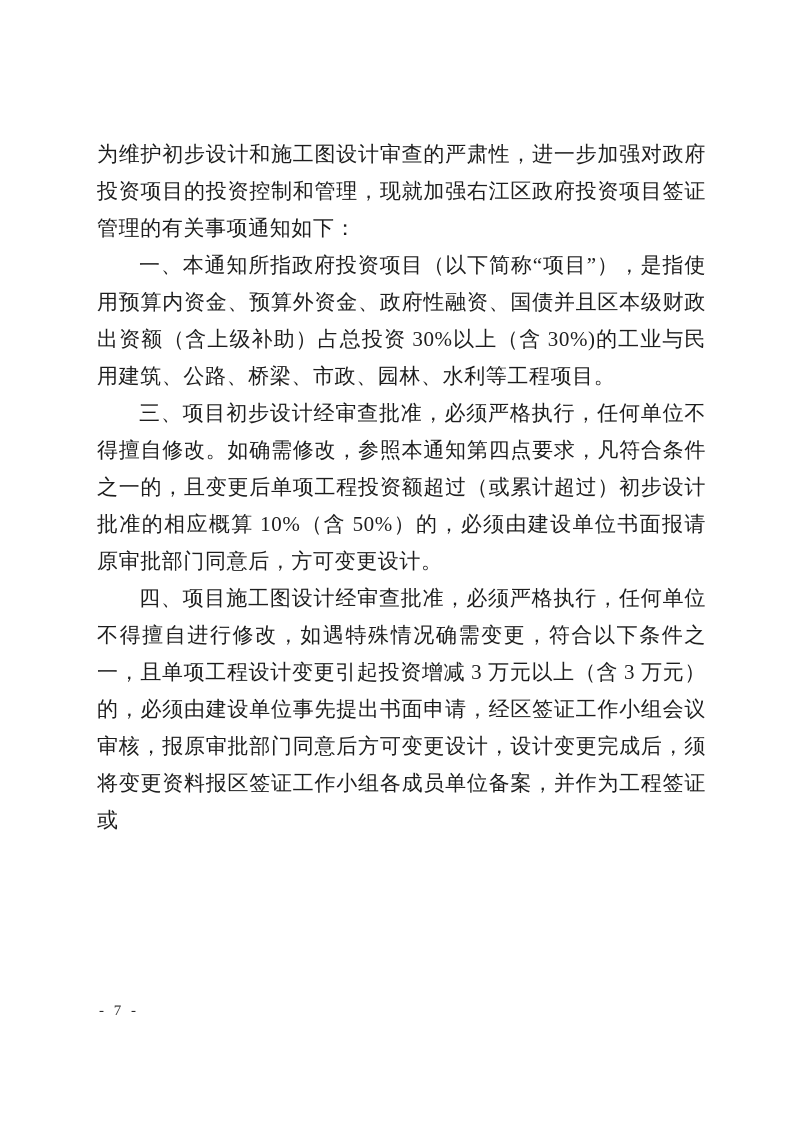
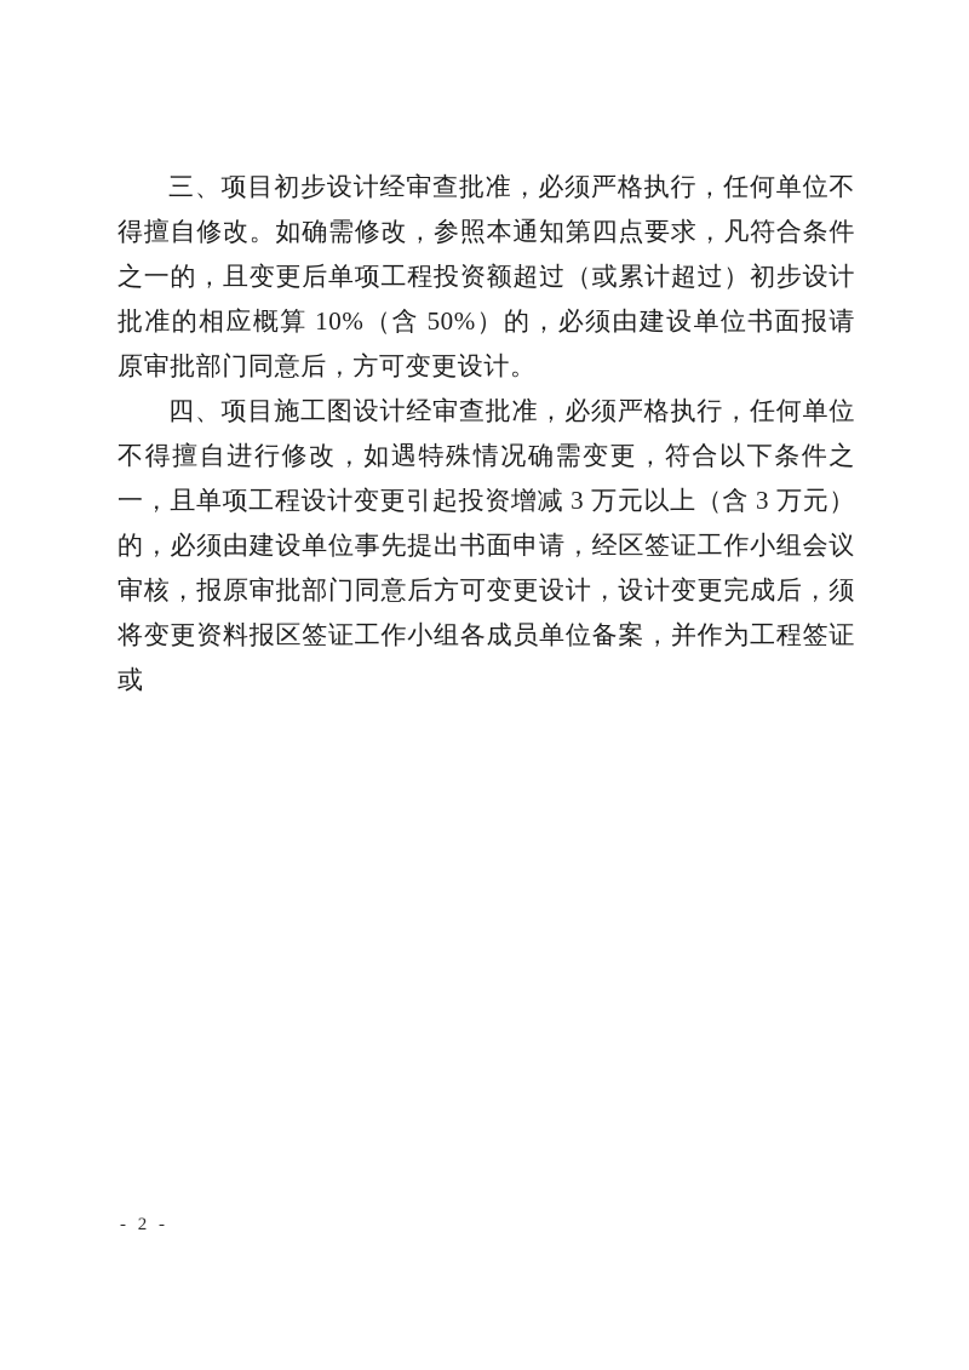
- 为维护初步设计和施工图设计审查的严肃性，进一步加强对政府投资项目的投资控制和管理，现就加强右江区政府投资项目签证管理的有关事项通知如下：
- 一、本通知所指政府投资项目（以下简称“项目”），是指使用预算内资金、预算外资金、政府性融资、国债并且区本级财政出资额（含上级补助）占总投资 30%以上（含 30%)的工业与民用建筑、公路、桥梁、市政、园林、水利等工程项目。
  三、项目初步设计经审查批准，必须严格执行，任何单位不得擅自修改。如确需修改，参照本通知第四点要求，凡符合条件之一的，且变更后单项工程投资额超过（或累计超过）初步设计批准的相应概算 10%（含 50%）的，必须由建设单位书面报请原审批部门同意后，方可变更设计。
  四、项目施工图设计经审查批准，必须严格执行，任何单位不得擅自进行修改，如遇特殊情况确需变更，符合以下条件之一，且单项工程设计变更引起投资增减 3 万元以上（含 3 万元）的，必须由建设单位事先提出书面申请，经区签证工作小组会议审核，报原审批部门同意后方可变更设计，设计变更完成后，须将变更资料报区签证工作小组各成员单位备案，并作为工程签证或
- - 7 -
+ - 2 -
